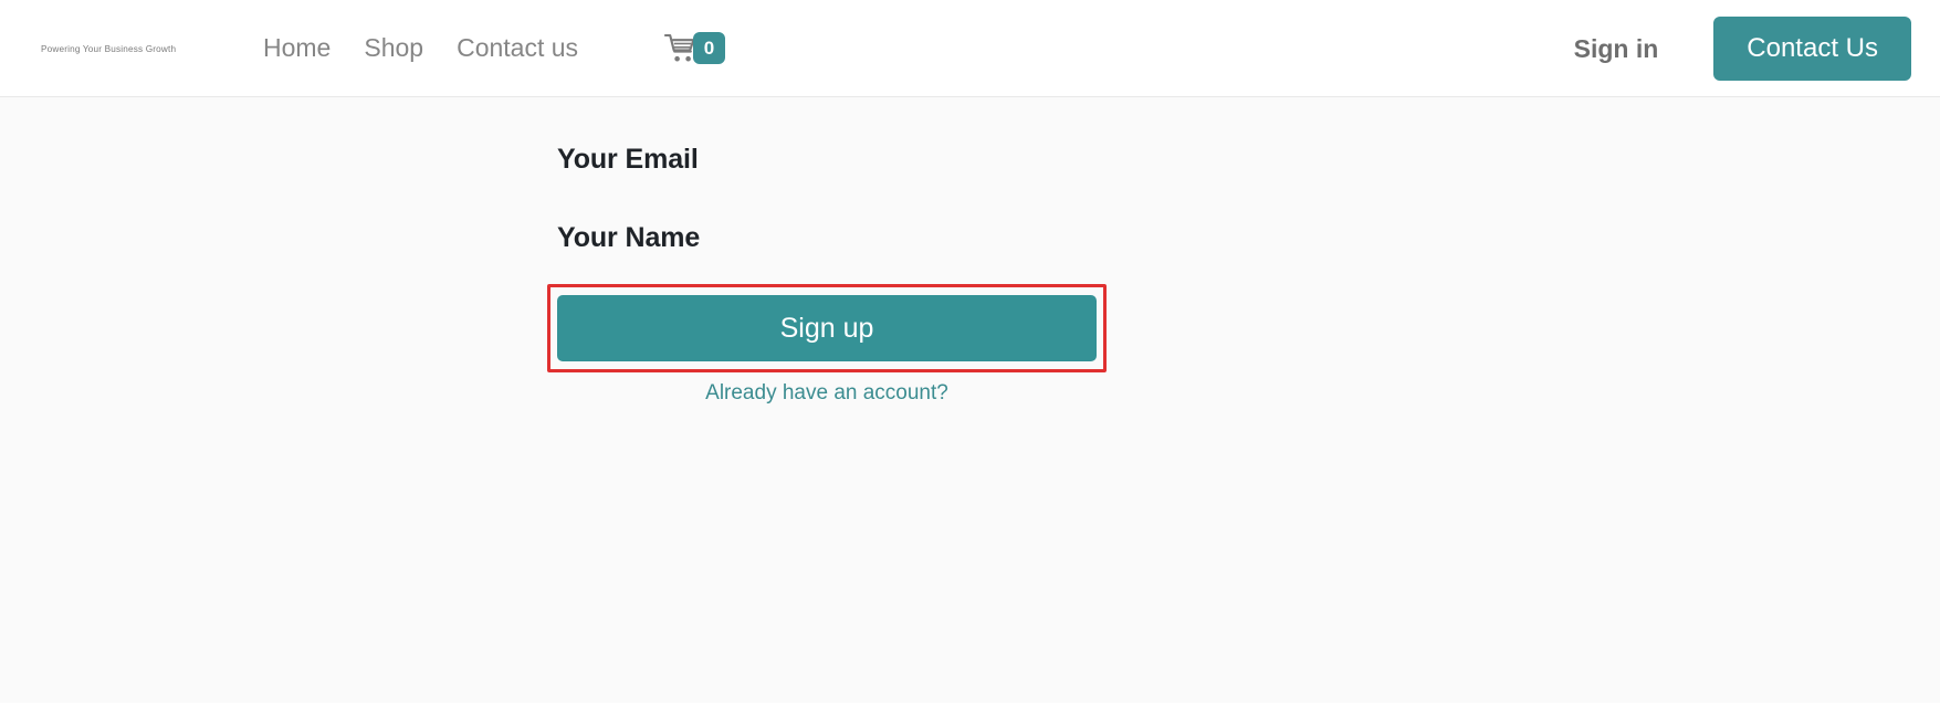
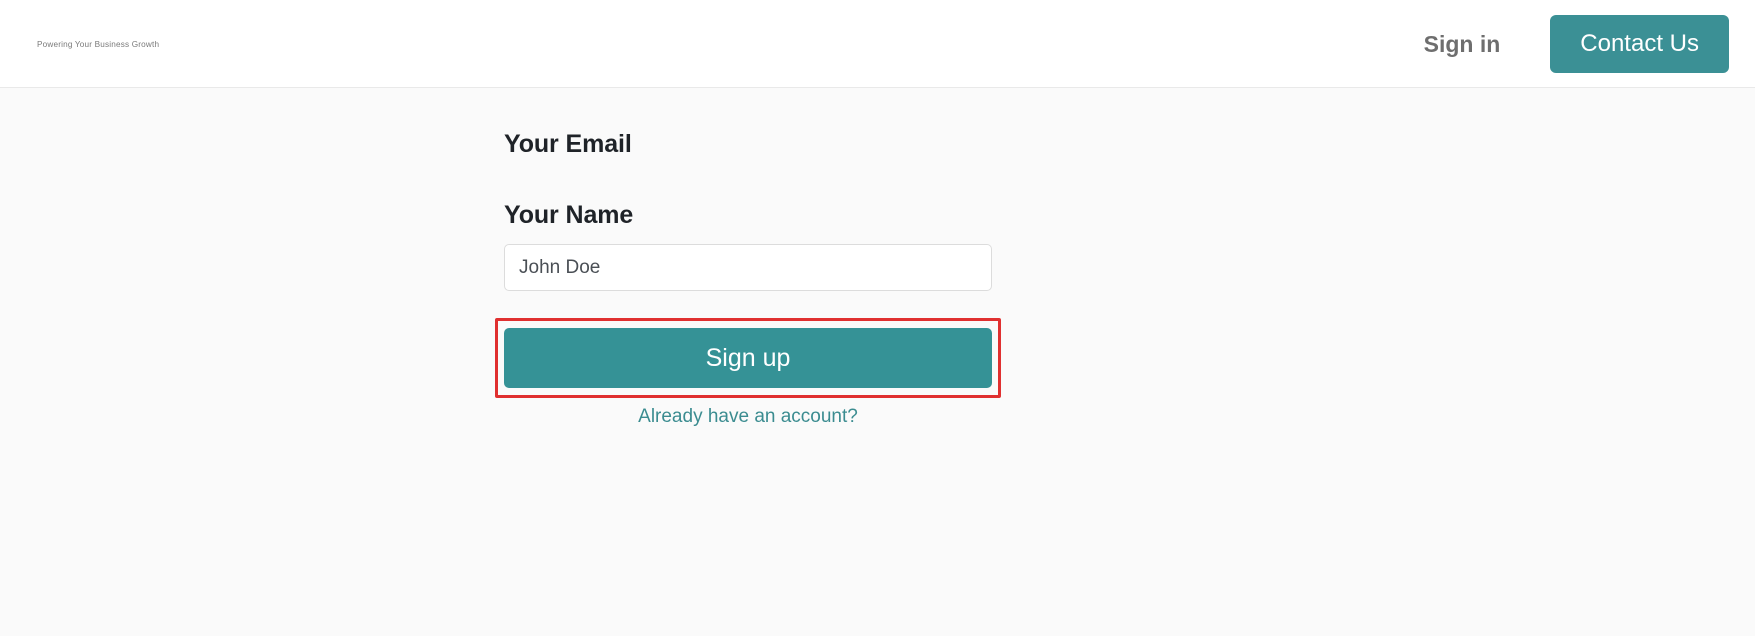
  Powering Your Business Growth
- Home
- Shop
- Contact us
- 0
  Sign in
  Contact Us
  Your Email
  Your Name
+ John Doe
  Sign up
  Already have an account?
